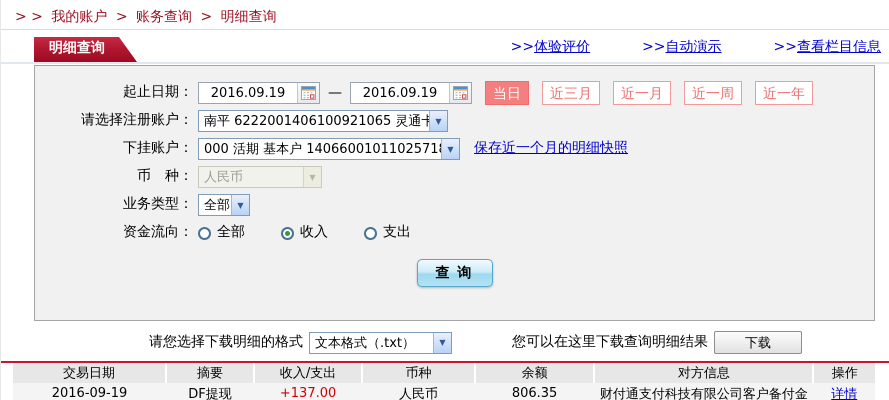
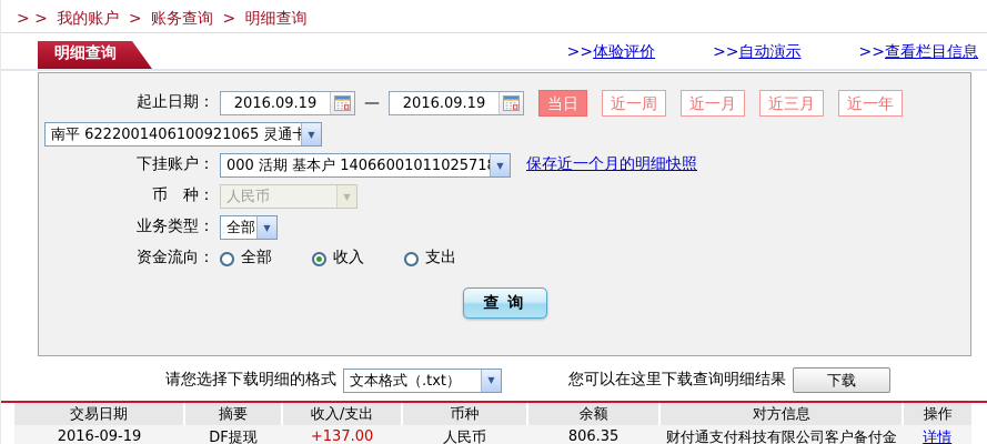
  > > 我的账户 > 账务查询 > 明细查询
  明细查询
  >>体验评价
  >>自动演示
  >>查看栏目信息
  起止日期：
  2016.09.19
  —
  2016.09.19
  当日
- 近三月
+ 近一周
  近一月
- 近一周
+ 近三月
  近一年
- 请选择注册账户：
  南平 6222001406100921065 灵通卡
  ▼
  下挂账户：
  000 活期 基本户 1406600101102571
  ▼
  保存近一个月的明细快照
  币 种：
  人民币
  ▼
  业务类型：
  全部
  ▼
  资金流向：
  全部
  收入
  支出
  查 询
  请您选择下载明细的格式
  文本格式（.txt）
  ▼
  您可以在这里下载查询明细结果
  下载
  交易日期	摘要	收入/支出	币种	余额	对方信息	操作
  2016-09-19	DF提现	+137.00	人民币	806.35	财付通支付科技有限公司客户备付金	详情
